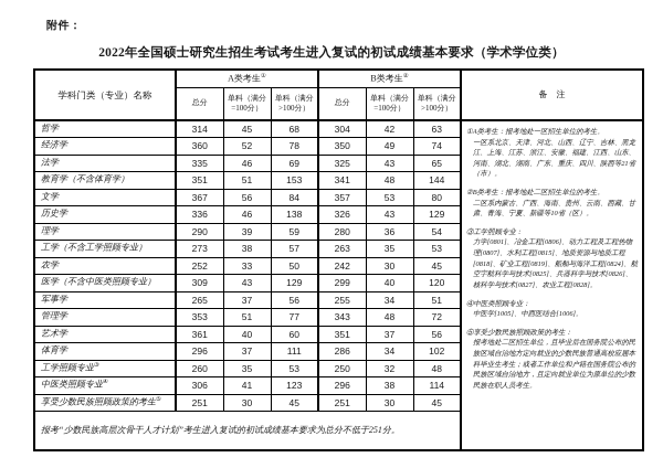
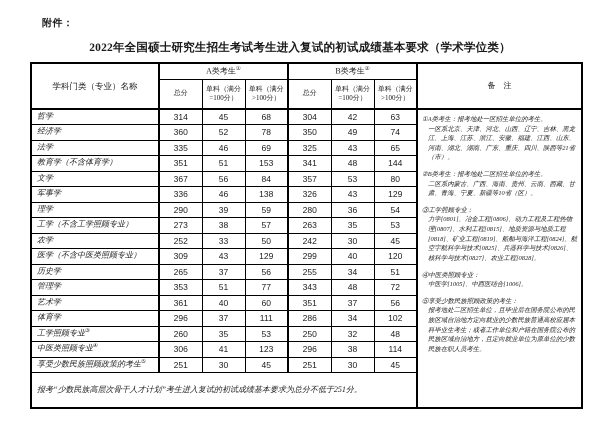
  附件：
  2022年全国硕士研究生招生考试考生进入复试的初试成绩基本要求（学术学位类）
  学科门类（专业）名称	A类考生	B类考生	备 注
  总分	单科（满分=100分）	单科（满分>100分）	总分	单科（满分=100分）	单科（满分>100分）
  经济学	360	52	78	350	49	74
  法学	335	46	69	325	43	65
  教育学（不含体育学）	351	51	153	341	48	144
  文学	367	56	84	357	53	80
- 历史学	336	46	138	326	43	129
+ 军事学	336	46	138	326	43	129
  理学	290	39	59	280	36	54
  工学（不含工学照顾专业）	273	38	57	263	35	53
  农学	252	33	50	242	30	45
  医学（不含中医类照顾专业）	309	43	129	299	40	120
- 军事学	265	37	56	255	34	51
+ 历史学	265	37	56	255	34	51
  管理学	353	51	77	343	48	72
  艺术学	361	40	60	351	37	56
  体育学	296	37	111	286	34	102
  工学照顾专业	260	35	53	250	32	48
  中医类照顾专业	306	41	123	296	38	114
  享受少数民族照顾政策的考生	251	30	45	251	30	45
  报考“少数民族高层次骨干人才计划”考生进入复试的初试成绩基本要求为总分不低于251分。
